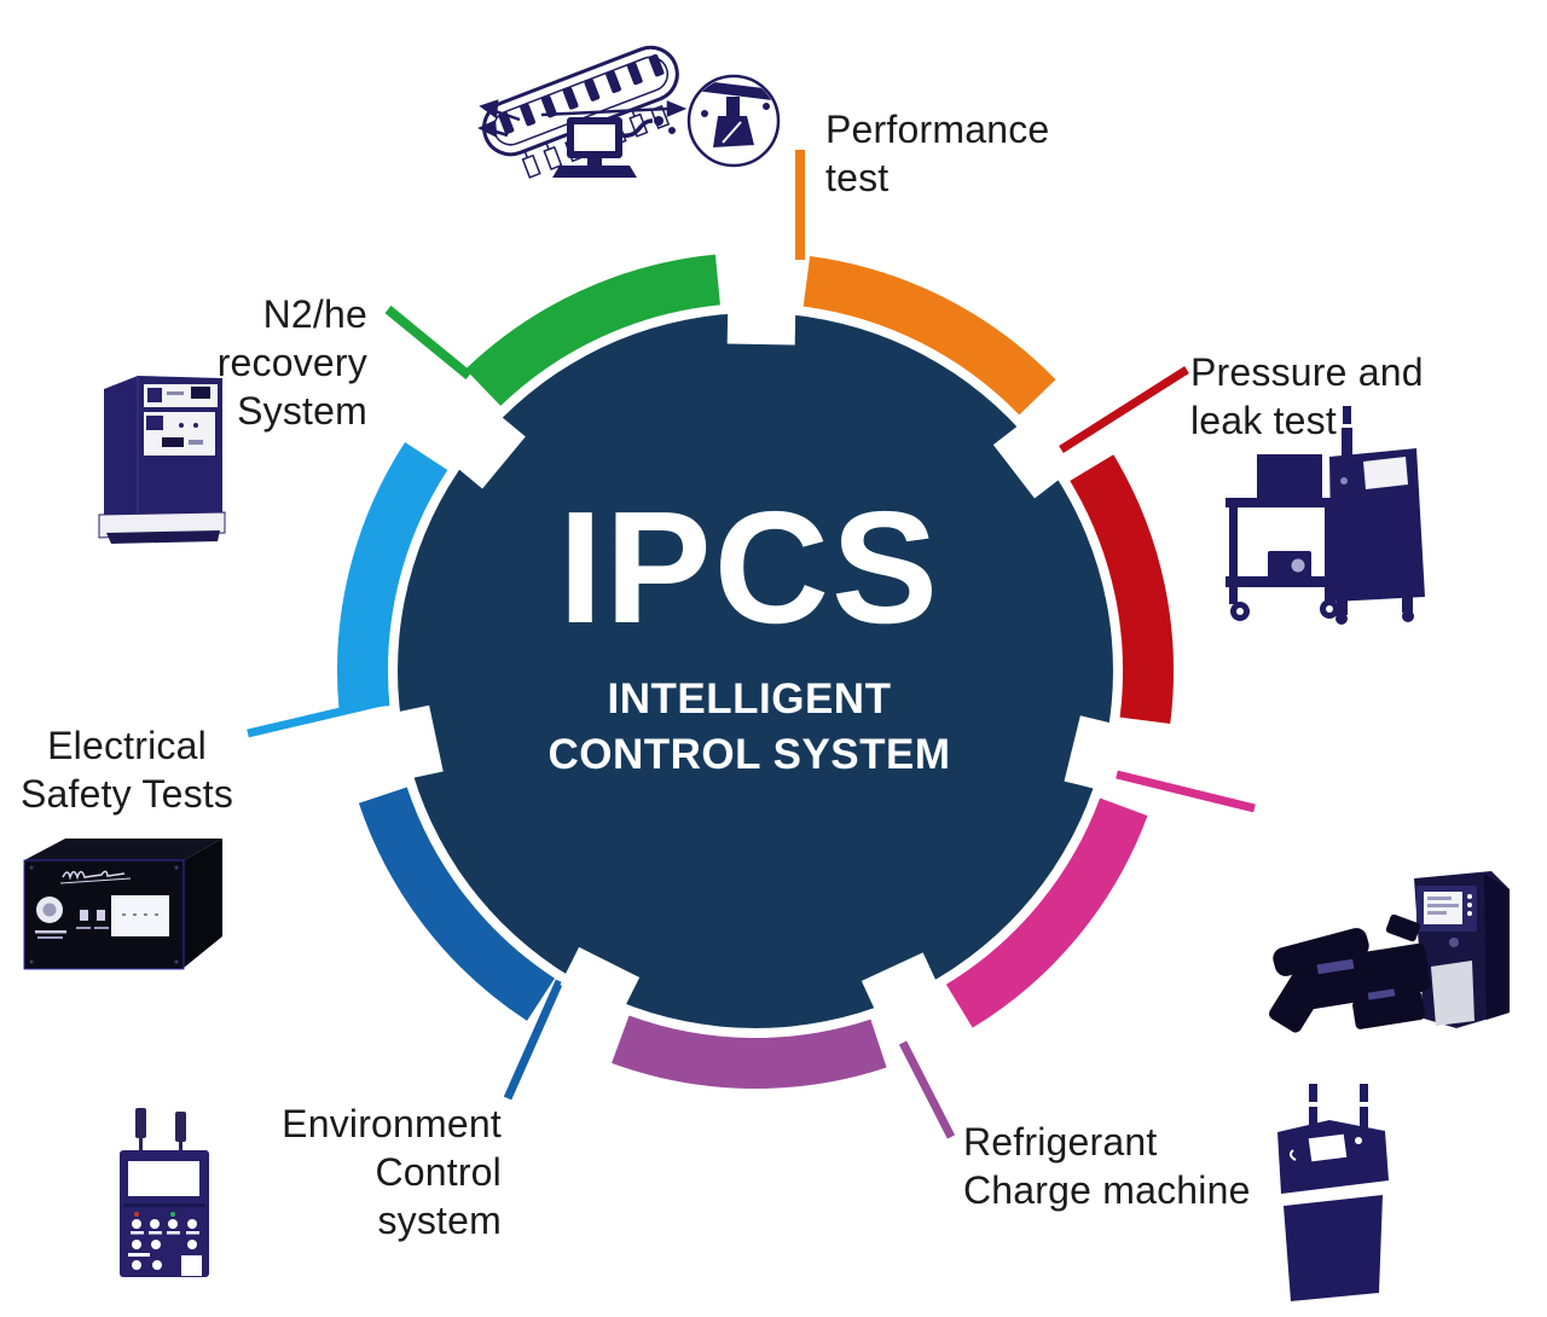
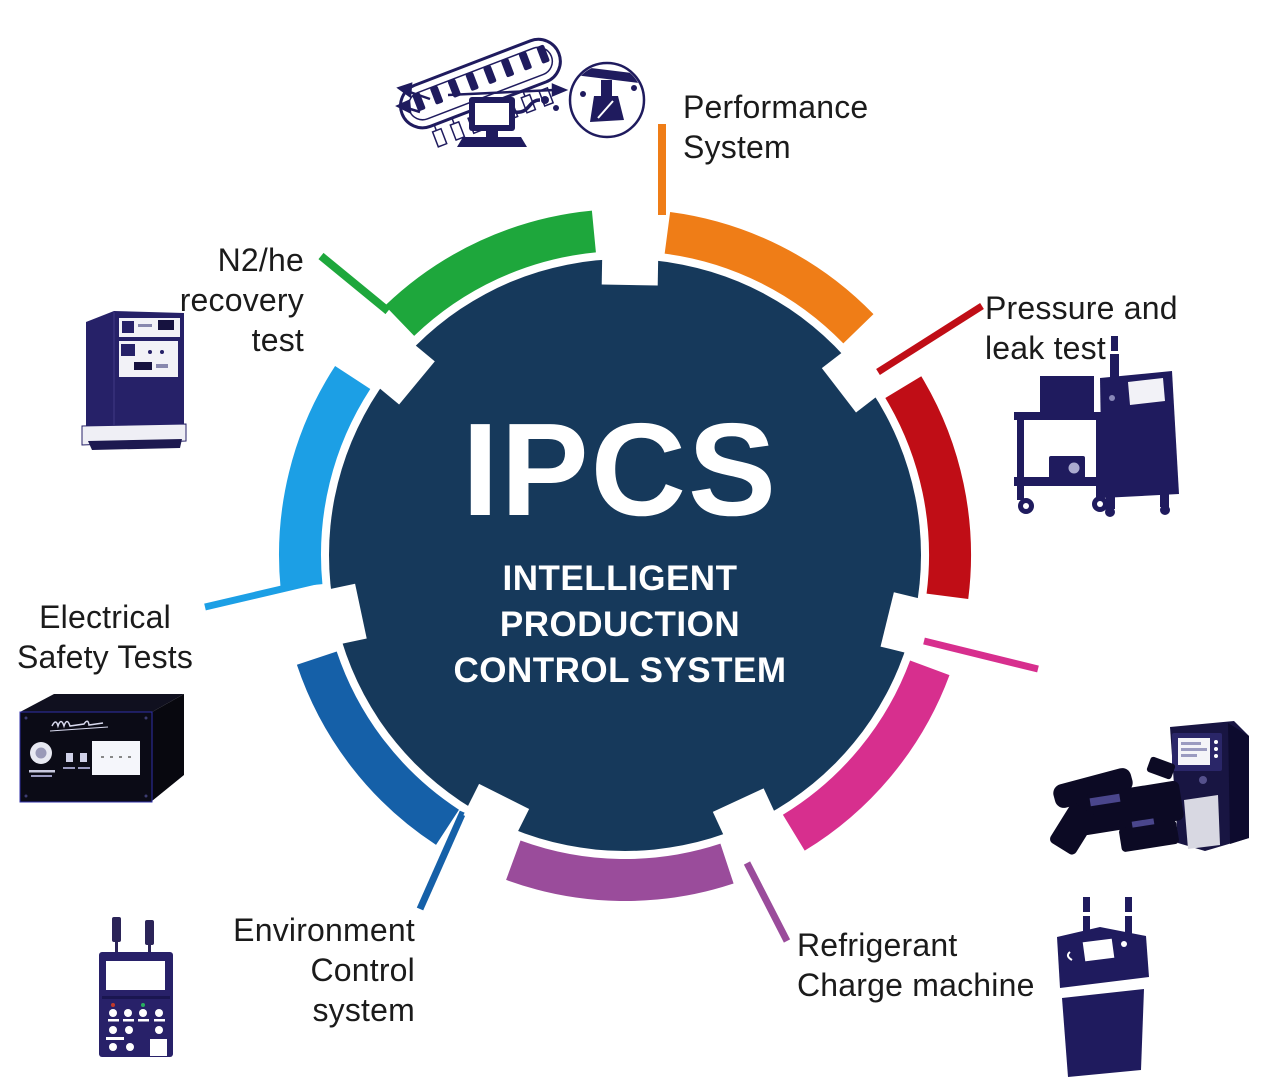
  IPCS
  INTELLIGENT
+ PRODUCTION
  CONTROL SYSTEM
  Performance
- test
+ System
  Pressure and
  leak test
  Refrigerant
  Charge machine
  Environment
  Control system
  Electrical
  Safety Tests
  N2/he recovery
- System
+ test
